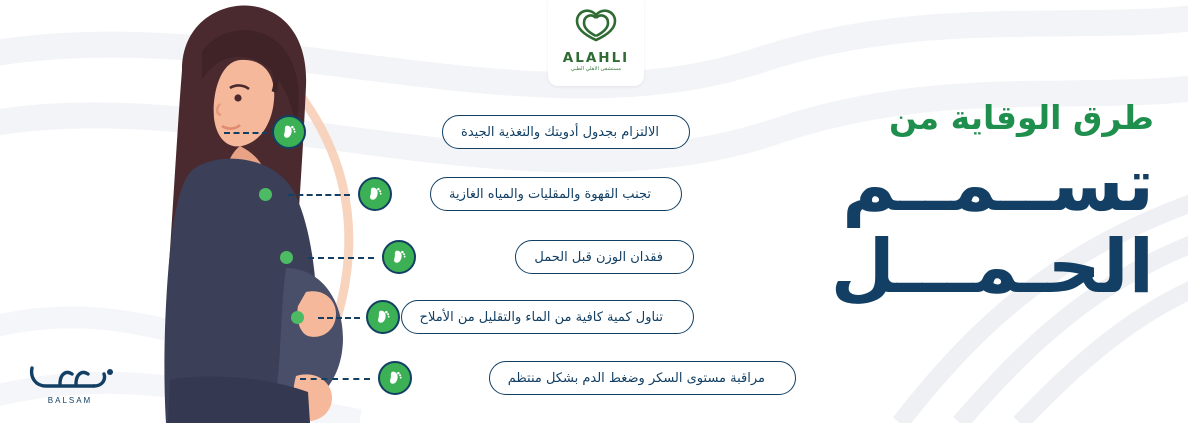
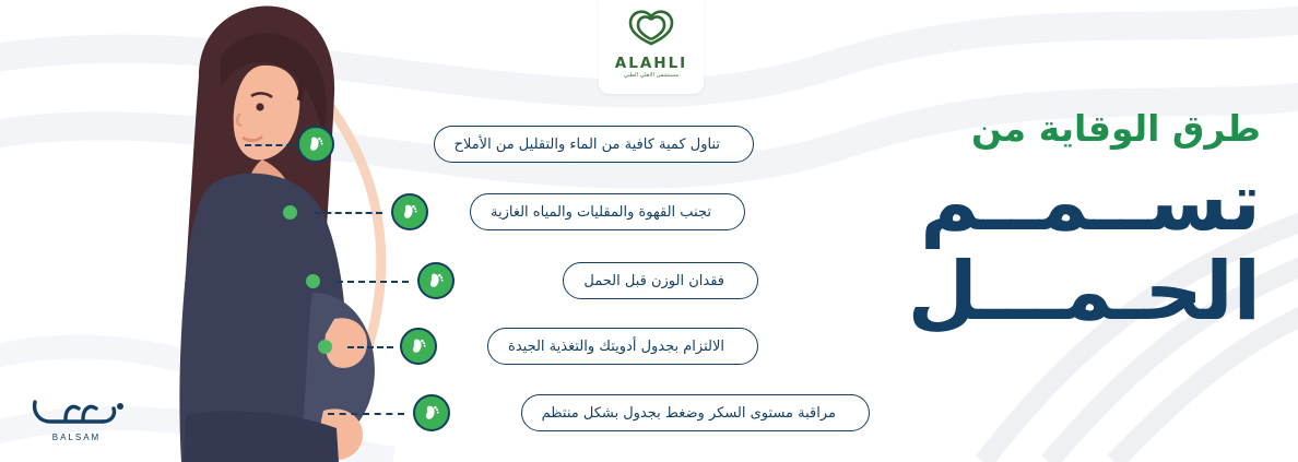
  ALAHLI
  طرق الوقاية من
  تســمــم
  الحـمـــل
- الالتزام بجدول أدويتك والتغذية الجيدة
+ تناول كمية كافية من الماء والتقليل من الأملاح
  تجنب القهوة والمقليات والمياه الغازية
  فقدان الوزن قبل الحمل
- تناول كمية كافية من الماء والتقليل من الأملاح
+ الالتزام بجدول أدويتك والتغذية الجيدة
- مراقبة مستوى السكر وضغط الدم بشكل منتظم
+ مراقبة مستوى السكر وضغط بجدول بشكل منتظم
  BALSAM
